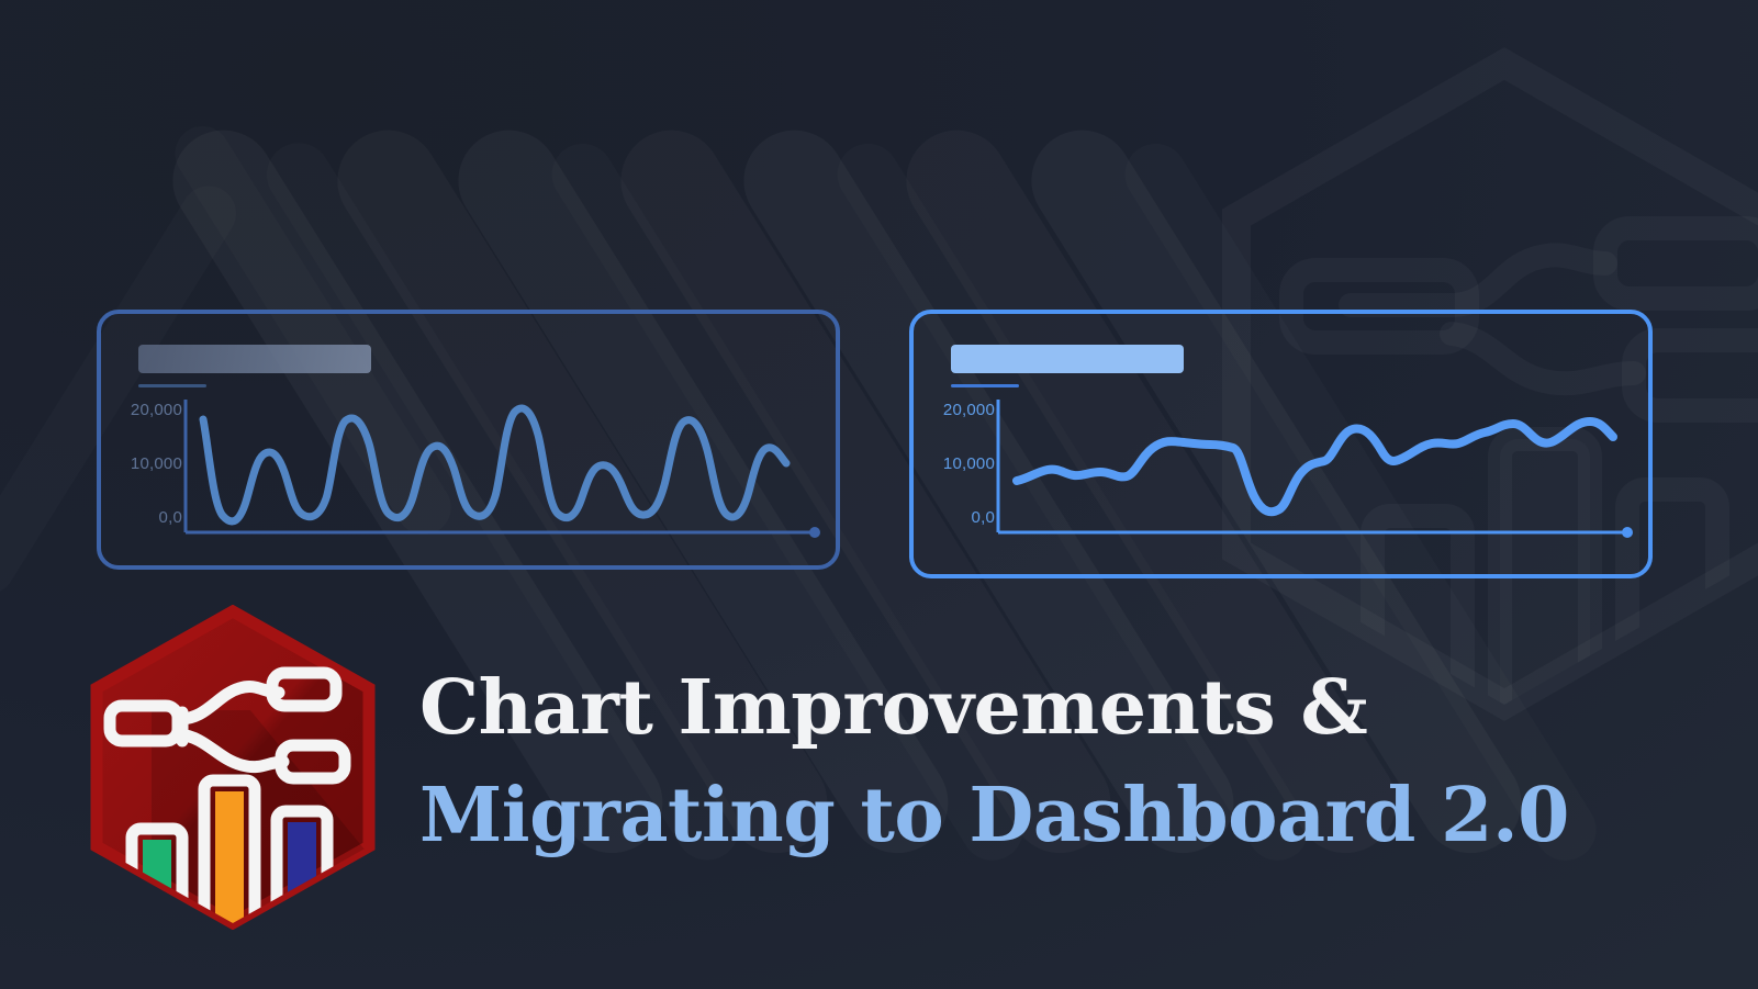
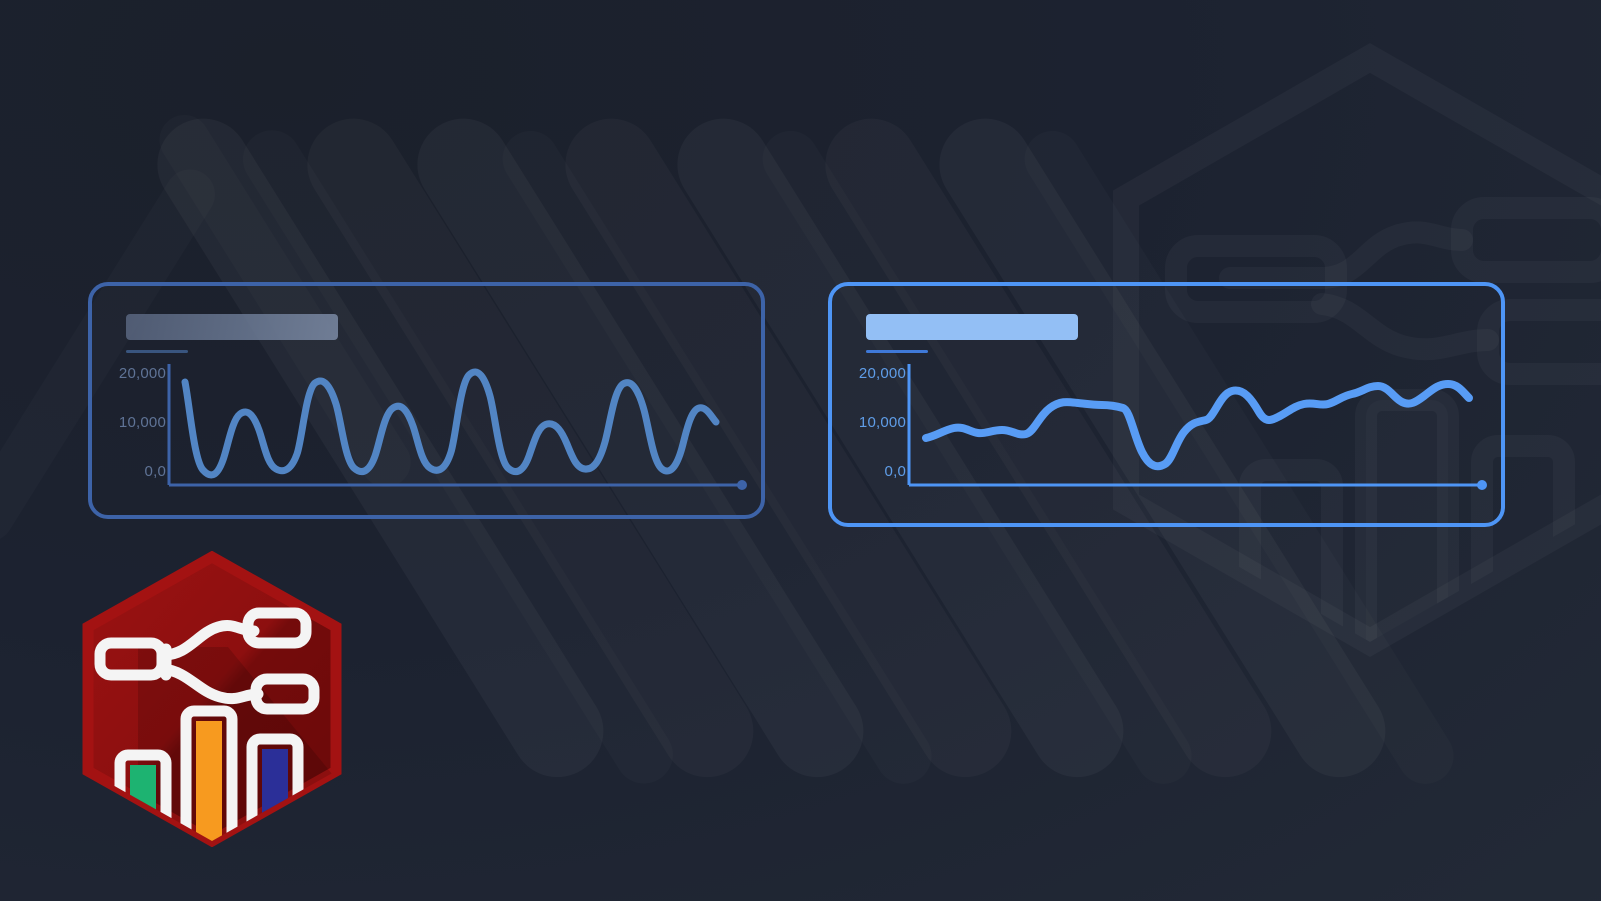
  20,000
  10,000
  0,0
  20,000
  10,000
  0,0
- Chart Improvements &
- Migrating to Dashboard 2.0
